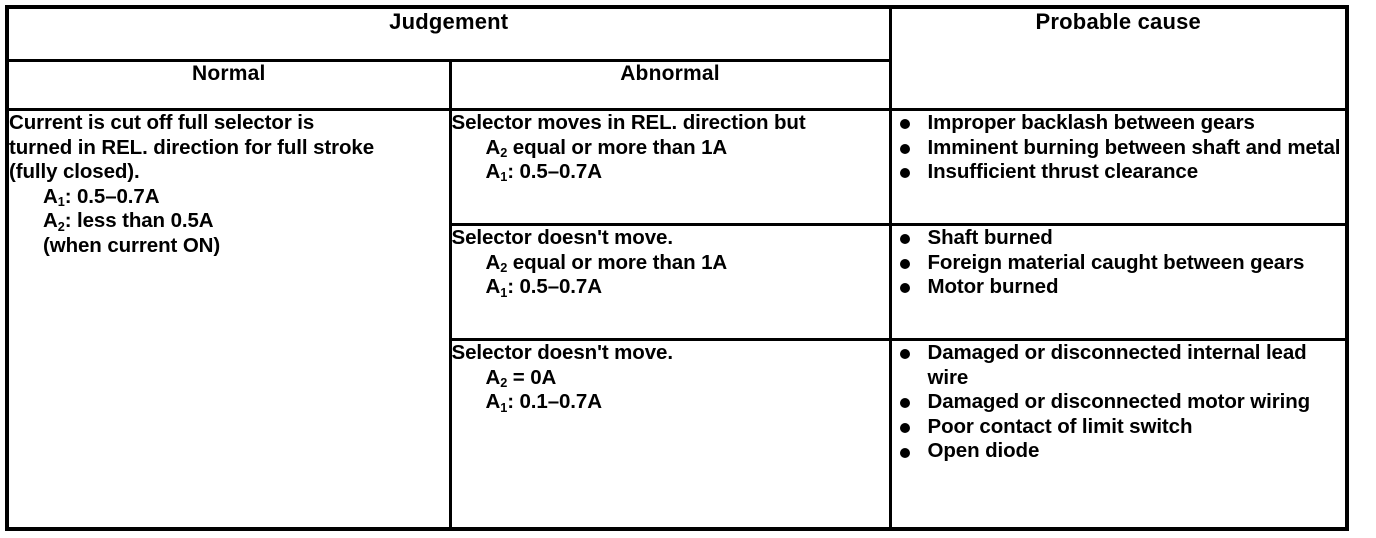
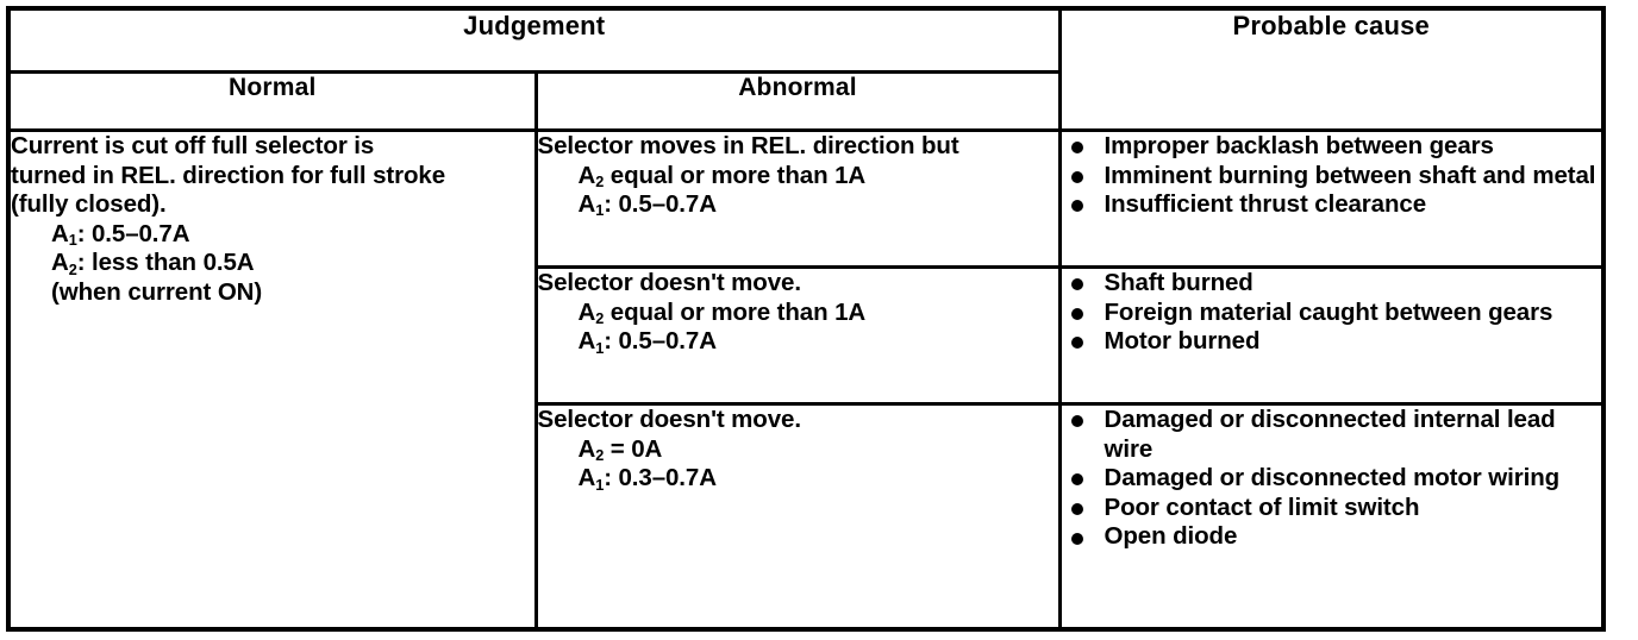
  Judgement	Probable cause
  Normal	Abnormal
  Current is cut off full selector is turned in REL. direction for full stroke (fully closed). A1: 0.5–0.7A A2: less than 0.5A (when current ON)	Selector moves in REL. direction but A2 equal or more than 1A A1: 0.5–0.7A	Improper backlash between gears Imminent burning between shaft and metal Insufficient thrust clearance
  Selector doesn't move. A2 equal or more than 1A A1: 0.5–0.7A	Shaft burned Foreign material caught between gears Motor burned
- Selector doesn't move. A2 = 0A A1: 0.1–0.7A	Damaged or disconnected internal lead wire Damaged or disconnected motor wiring Poor contact of limit switch Open diode
+ Selector doesn't move. A2 = 0A A1: 0.3–0.7A	Damaged or disconnected internal lead wire Damaged or disconnected motor wiring Poor contact of limit switch Open diode
